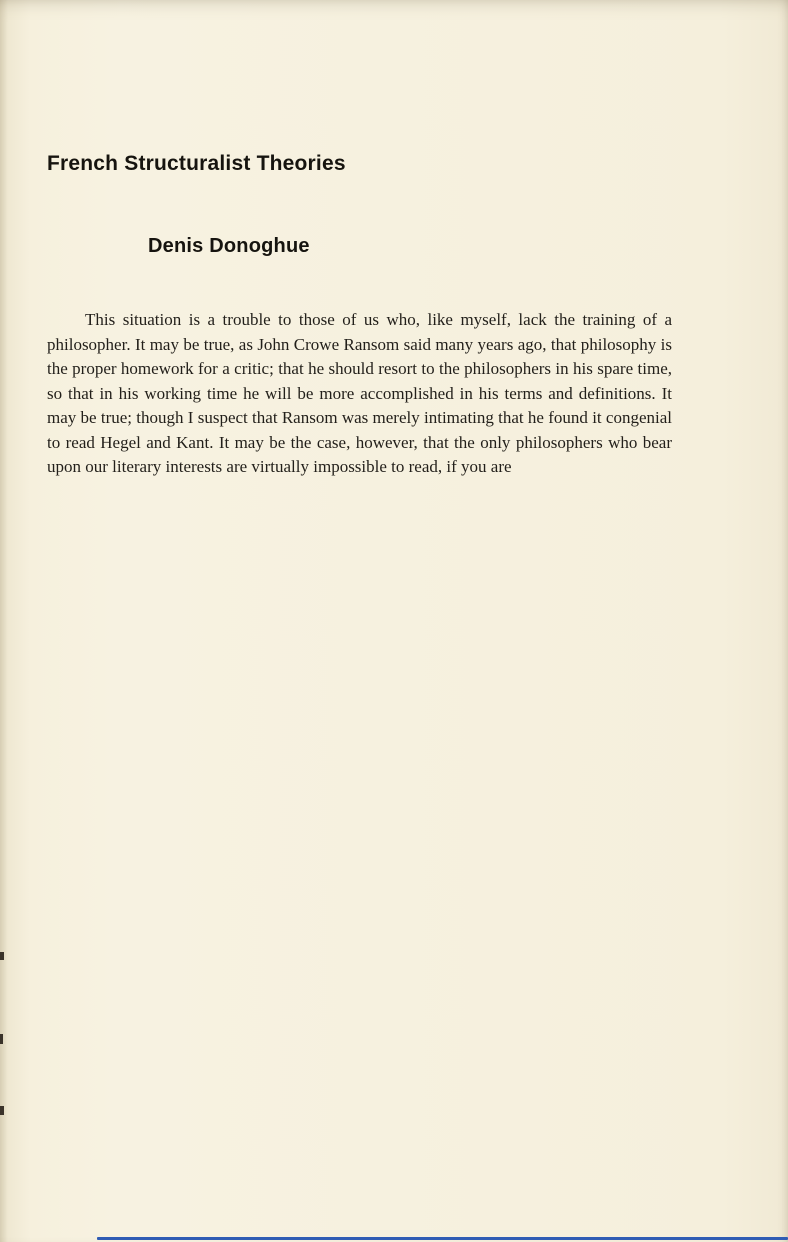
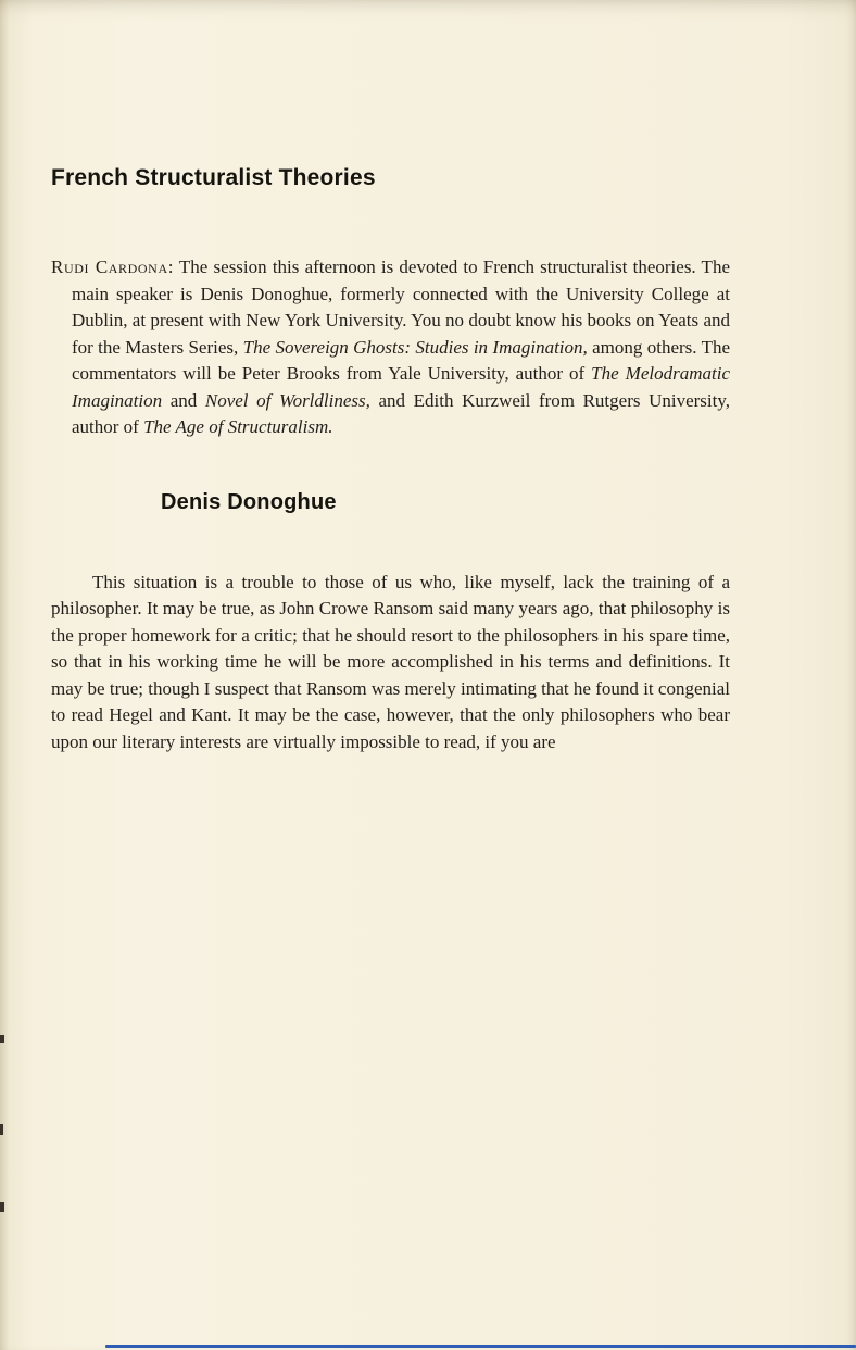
  French Structuralist Theories
+ Rudi Cardona: The session this afternoon is devoted to French structuralist theories. The main speaker is Denis Donoghue, formerly connected with the University College at Dublin, at present with New York University. You no doubt know his books on Yeats and for the Masters Series, The Sovereign Ghosts: Studies in Imagination, among others. The commentators will be Peter Brooks from Yale University, author of The Melodramatic Imagination and Novel of Worldliness, and Edith Kurzweil from Rutgers University, author of The Age of Structuralism.
  Denis Donoghue
  This situation is a trouble to those of us who, like myself, lack the training of a philosopher. It may be true, as John Crowe Ransom said many years ago, that philosophy is the proper homework for a critic; that he should resort to the philosophers in his spare time, so that in his working time he will be more accomplished in his terms and definitions. It may be true; though I suspect that Ransom was merely intimating that he found it congenial to read Hegel and Kant. It may be the case, however, that the only philosophers who bear upon our literary interests are virtually impossible to read, if you are
